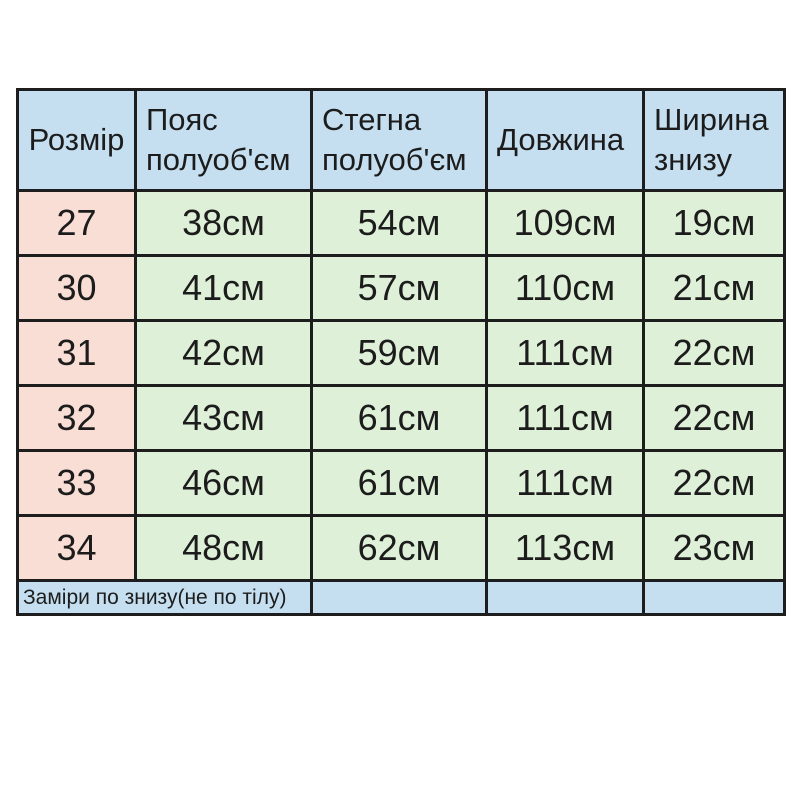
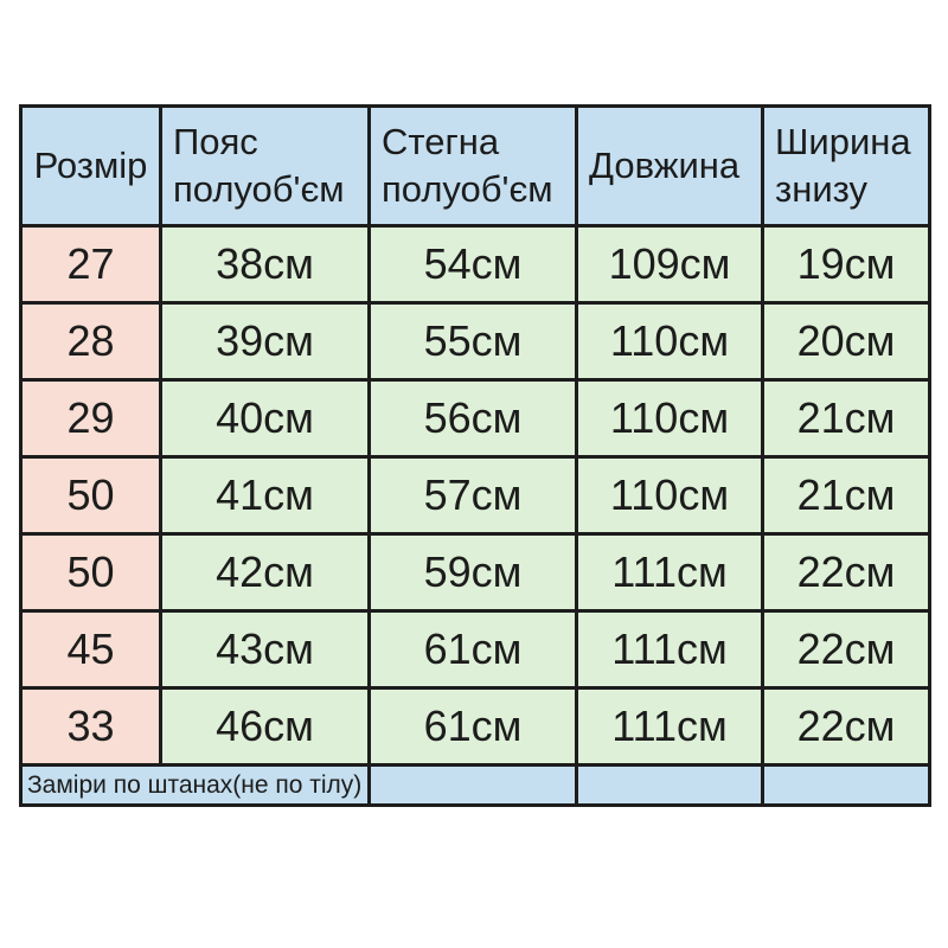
  Розмір	Пояс полуоб'єм	Стегна полуоб'єм	Довжина	Ширина знизу
  27	38см	54см	109см	19см
+ 28	39см	55см	110см	20см
+ 29	40см	56см	110см	21см
- 30	41см	57см	110см	21см
+ 50	41см	57см	110см	21см
- 31	42см	59см	111см	22см
+ 50	42см	59см	111см	22см
- 32	43см	61см	111см	22см
+ 45	43см	61см	111см	22см
  33	46см	61см	111см	22см
- 34	48см	62см	113см	23см
- Заміри по знизу(не по тілу)
+ Заміри по штанах(не по тілу)
